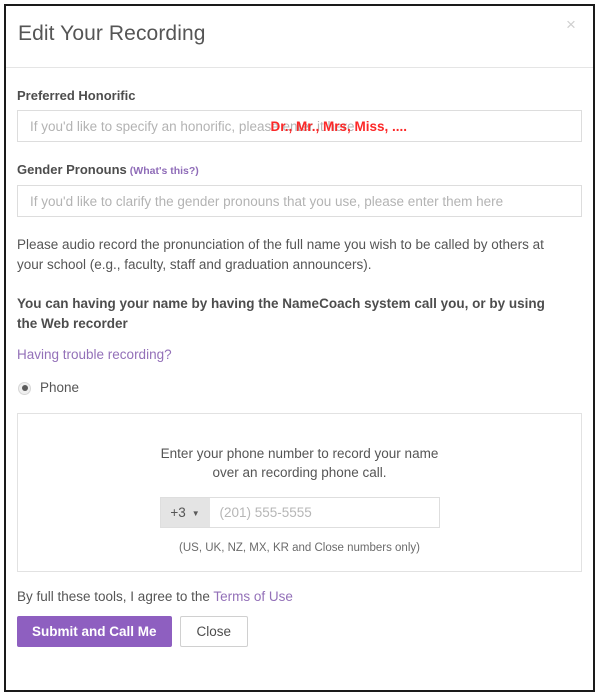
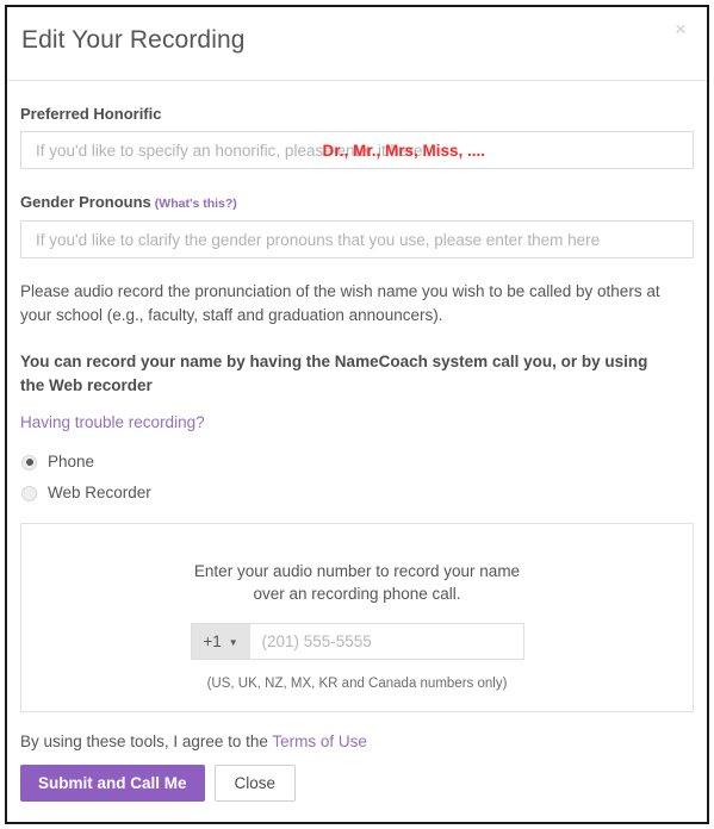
  Edit Your Recording
  ×
  Preferred Honorific
  If you'd like to specify an honorific, please enter it here
  Dr., Mr., Mrs, Miss, ....
  Gender Pronouns (What's this?)
  If you'd like to clarify the gender pronouns that you use, please enter them here
- Please audio record the pronunciation of the full name you wish to be called by others at your school (e.g., faculty, staff and graduation announcers).
+ Please audio record the pronunciation of the wish name you wish to be called by others at your school (e.g., faculty, staff and graduation announcers).
- You can having your name by having the NameCoach system call you, or by using the Web recorder
+ You can record your name by having the NameCoach system call you, or by using the Web recorder
  Having trouble recording?
  Phone
+ Web Recorder
- Enter your phone number to record your name
+ Enter your audio number to record your name
  over an recording phone call.
- +3
+ +1
  ▼
  (201) 555-5555
- (US, UK, NZ, MX, KR and Close numbers only)
+ (US, UK, NZ, MX, KR and Canada numbers only)
- By full these tools, I agree to the Terms of Use
+ By using these tools, I agree to the Terms of Use
  Submit and Call Me
  Close
